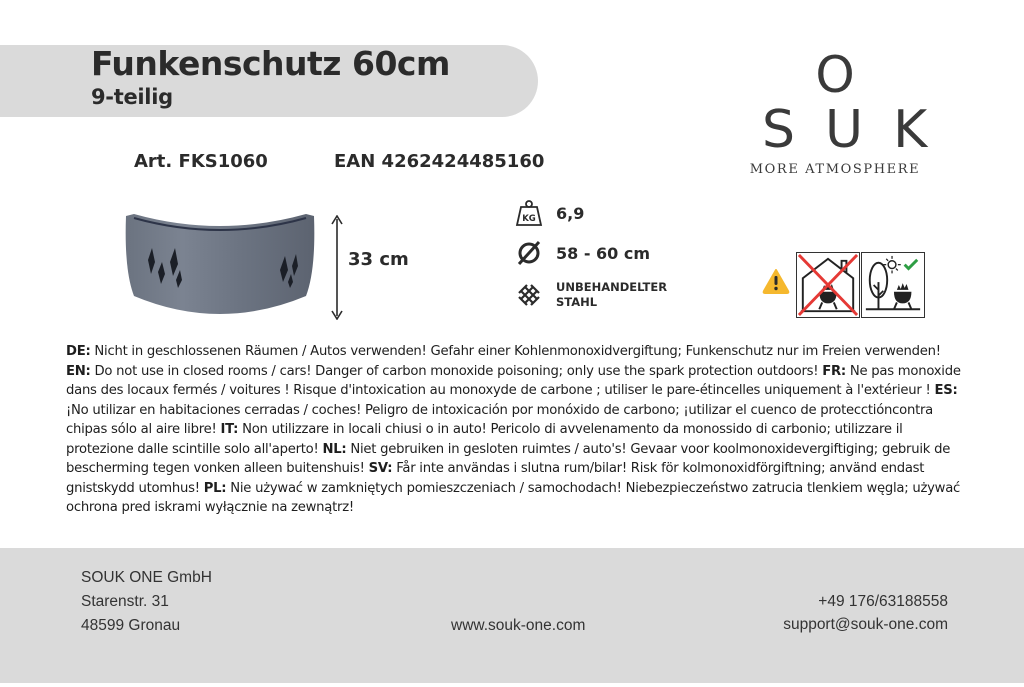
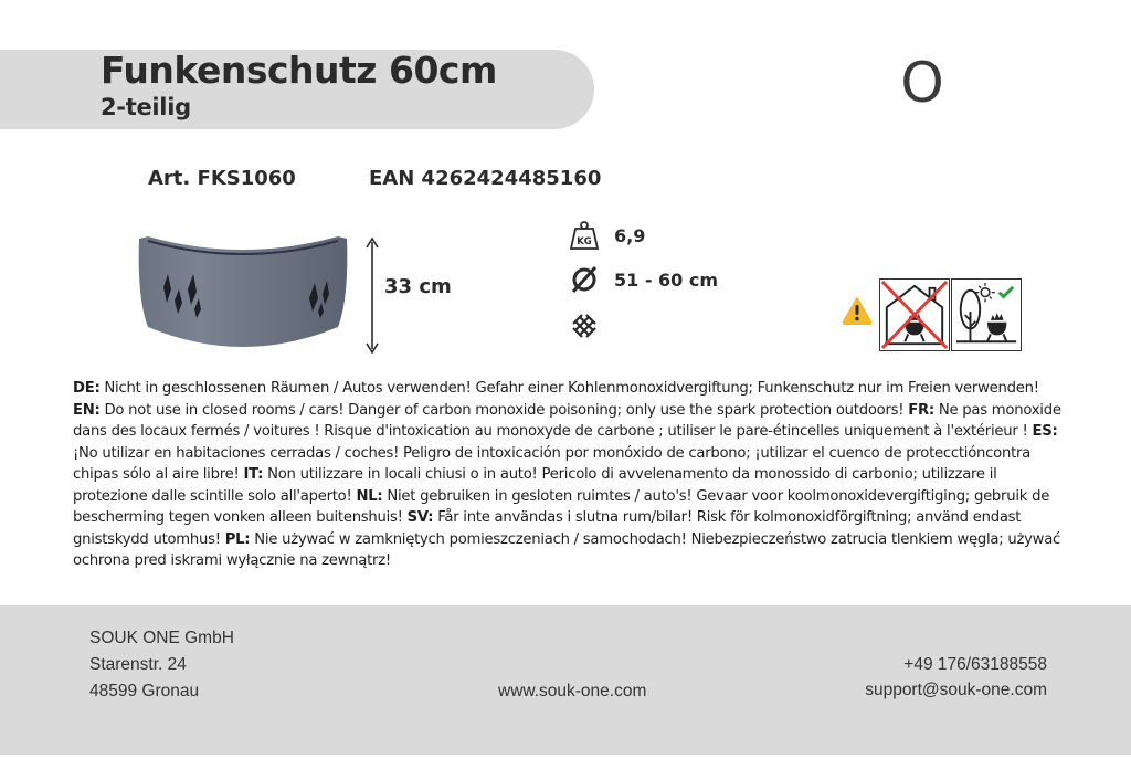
  Funkenschutz 60cm
- 9-teilig
+ 2-teilig
  Art. FKS1060
  EAN 4262424485160
  O
- SUK
- MORE ATMOSPHERE
  33 cm
  KG
  6,9
- 58 - 60 cm
+ 51 - 60 cm
- UNBEHANDELTER
- STAHL
  DE: Nicht in geschlossenen Räumen / Autos verwenden! Gefahr einer Kohlenmonoxidvergiftung; Funkenschutz nur im Freien verwenden! EN: Do not use in closed rooms / cars! Danger of carbon monoxide poisoning; only use the spark protection outdoors! FR: Ne pas monoxide dans des locaux fermés / voitures ! Risque d'intoxication au monoxyde de carbone ; utiliser le pare-étincelles uniquement à l'extérieur ! ES: ¡No utilizar en habitaciones cerradas / coches! Peligro de intoxicación por monóxido de carbono; ¡utilizar el cuenco de protecctióncontra chipas sólo al aire libre! IT: Non utilizzare in locali chiusi o in auto! Pericolo di avvelenamento da monossido di carbonio; utilizzare il protezione dalle scintille solo all'aperto! NL: Niet gebruiken in gesloten ruimtes / auto's! Gevaar voor koolmonoxidevergiftiging; gebruik de bescherming tegen vonken alleen buitenshuis! SV: Får inte användas i slutna rum/bilar! Risk för kolmonoxidförgiftning; använd endast gnistskydd utomhus! PL: Nie używać w zamkniętych pomieszczeniach / samochodach! Niebezpieczeństwo zatrucia tlenkiem węgla; używać ochrona pred iskrami wyłącznie na zewnątrz!
  SOUK ONE GmbH
- Starenstr. 31
+ Starenstr. 24
  48599 Gronau
  www.souk-one.com
  +49 176/63188558
  support@souk-one.com
